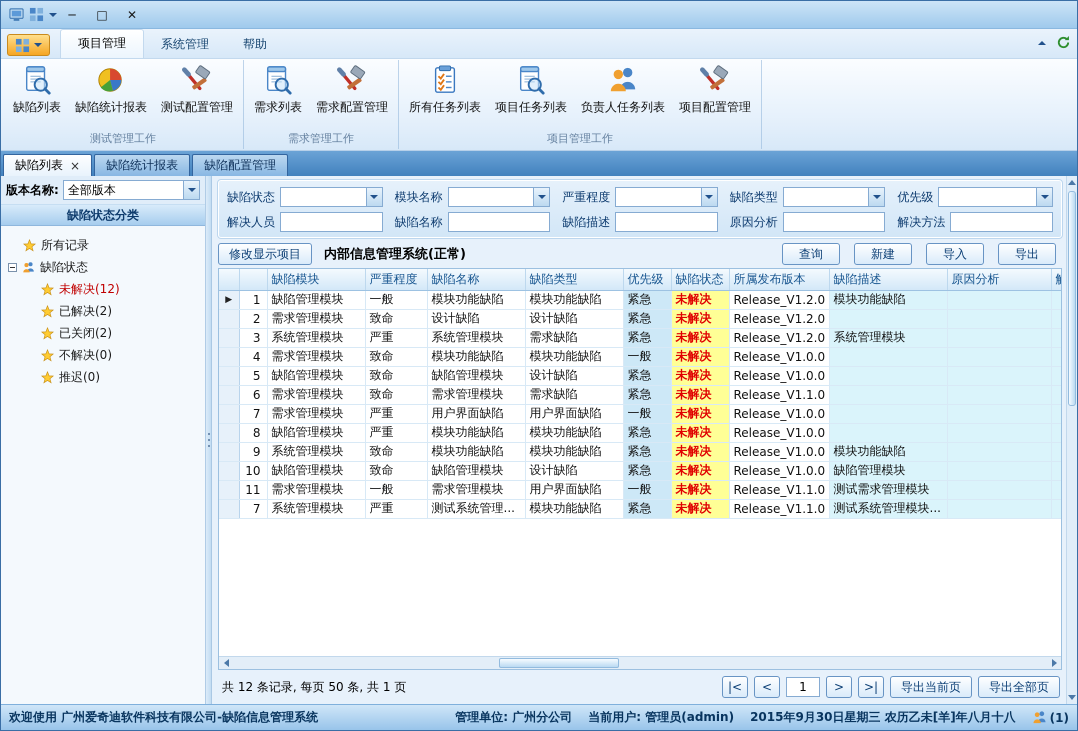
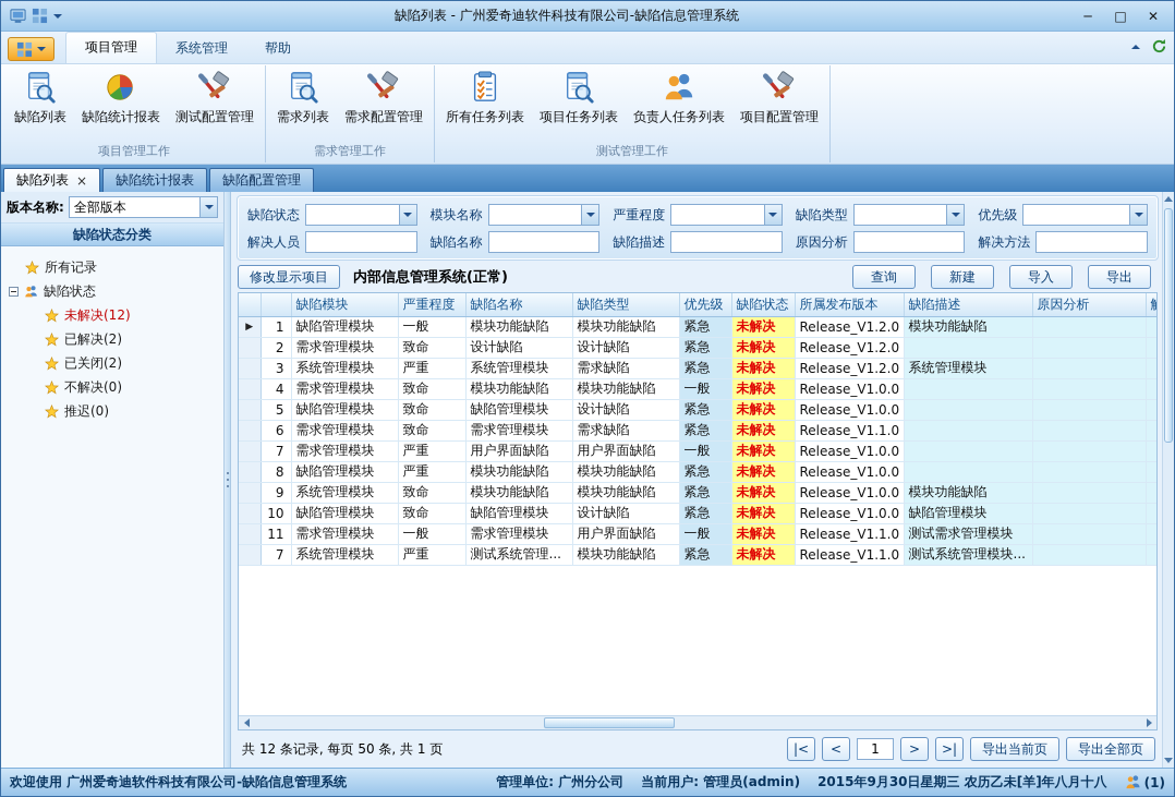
+ 缺陷列表 - 广州爱奇迪软件科技有限公司-缺陷信息管理系统
  ─
  □
  ✕
  项目管理
  系统管理
  帮助
  缺陷列表
  缺陷统计报表
  测试配置管理
- 测试管理工作
+ 项目管理工作
  需求列表
  需求配置管理
  需求管理工作
  所有任务列表
  项目任务列表
  负责人任务列表
  项目配置管理
- 项目管理工作
+ 测试管理工作
  缺陷列表
  ×
  缺陷统计报表
  缺陷配置管理
  版本名称:
  全部版本
  缺陷状态分类
  所有记录
  缺陷状态
  未解决(12)
  已解决(2)
  已关闭(2)
  不解决(0)
  推迟(0)
  缺陷状态
  模块名称
  严重程度
  缺陷类型
  优先级
  解决人员
  缺陷名称
  缺陷描述
  原因分析
  解决方法
  修改显示项目
  内部信息管理系统(正常)
  查询
  新建
  导入
  导出
  		缺陷模块	严重程度	缺陷名称	缺陷类型	优先级	缺陷状态	所属发布版本	缺陷描述	原因分析
  ▶	1	缺陷管理模块	一般	模块功能缺陷	模块功能缺陷	紧急	未解决	Release_V1.2.0	模块功能缺陷
  	2	需求管理模块	致命	设计缺陷	设计缺陷	紧急	未解决	Release_V1.2.0
  	3	系统管理模块	严重	系统管理模块	需求缺陷	紧急	未解决	Release_V1.2.0	系统管理模块
  	4	需求管理模块	致命	模块功能缺陷	模块功能缺陷	一般	未解决	Release_V1.0.0
  	5	缺陷管理模块	致命	缺陷管理模块	设计缺陷	紧急	未解决	Release_V1.0.0
  	6	需求管理模块	致命	需求管理模块	需求缺陷	紧急	未解决	Release_V1.1.0
  	7	需求管理模块	严重	用户界面缺陷	用户界面缺陷	一般	未解决	Release_V1.0.0
  	8	缺陷管理模块	严重	模块功能缺陷	模块功能缺陷	紧急	未解决	Release_V1.0.0
  	9	系统管理模块	致命	模块功能缺陷	模块功能缺陷	紧急	未解决	Release_V1.0.0	模块功能缺陷
  	10	缺陷管理模块	致命	缺陷管理模块	设计缺陷	紧急	未解决	Release_V1.0.0	缺陷管理模块
  	11	需求管理模块	一般	需求管理模块	用户界面缺陷	一般	未解决	Release_V1.1.0	测试需求管理模块
  	7	系统管理模块	严重	测试系统管理...	模块功能缺陷	紧急	未解决	Release_V1.1.0	测试系统管理模块...
  共 12 条记录, 每页 50 条, 共 1 页
  |<
  <
  1
  >
  >|
  导出当前页
  导出全部页
  欢迎使用 广州爱奇迪软件科技有限公司-缺陷信息管理系统
  管理单位: 广州分公司
  当前用户: 管理员(admin)
  2015年9月30日星期三 农历乙未[羊]年八月十八
  (1)
